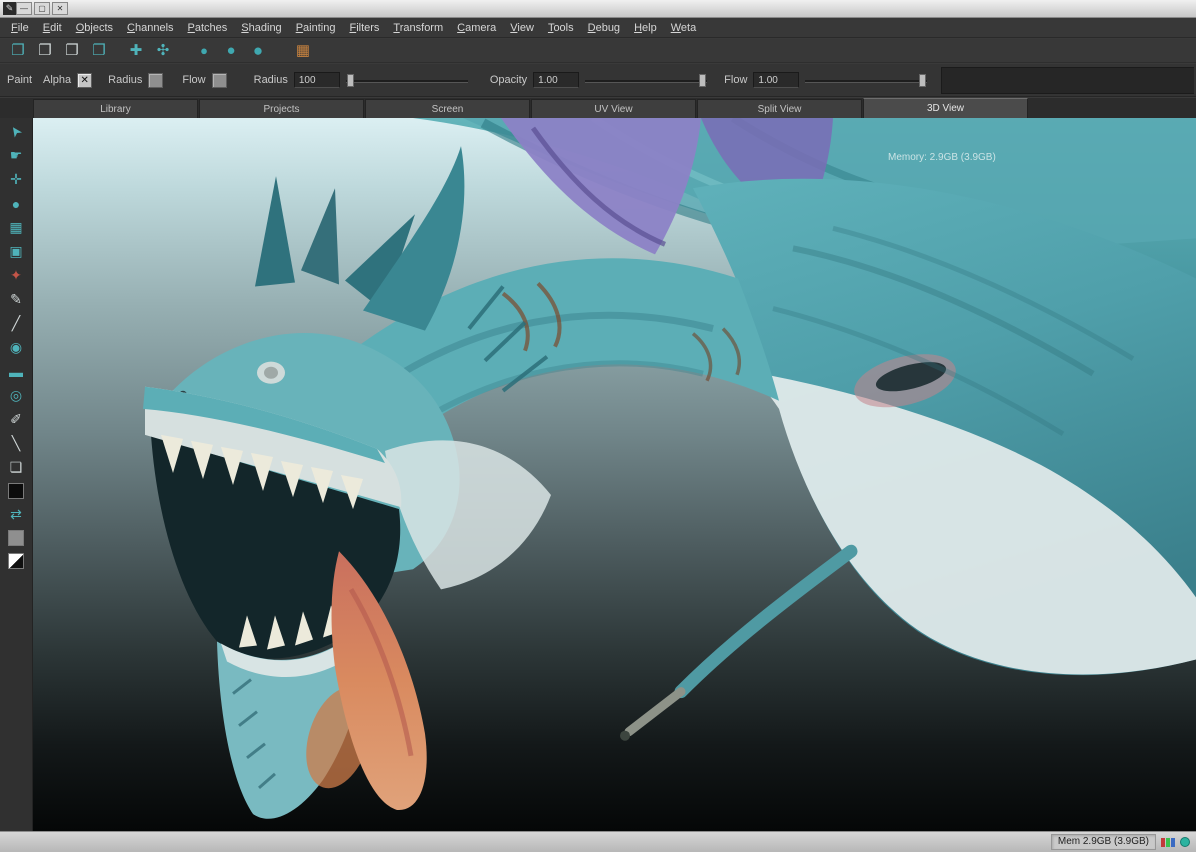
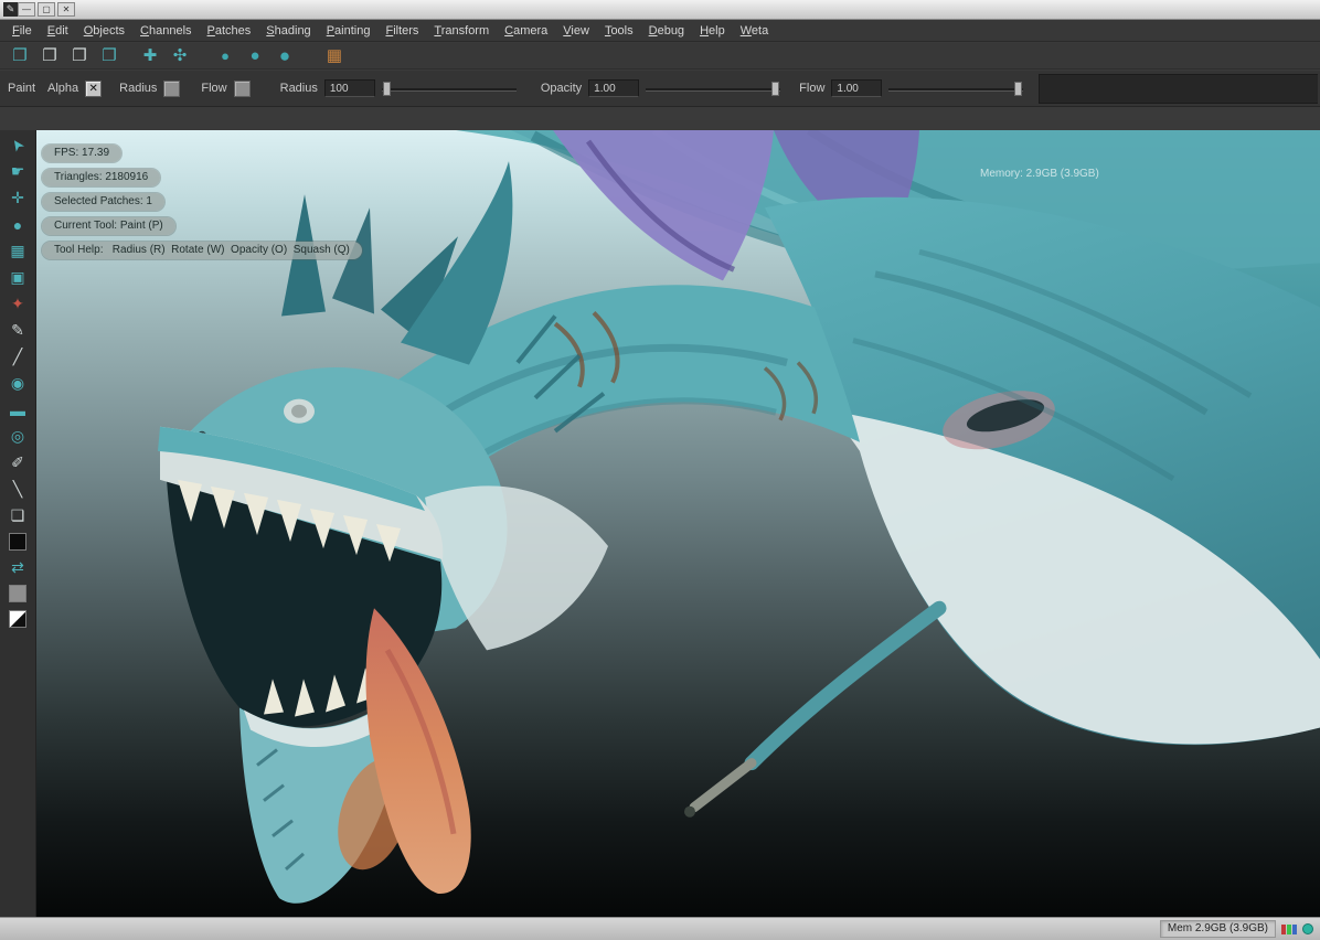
  ✎
  —
  ▢
  ✕
  File
  Edit
  Objects
  Channels
  Patches
  Shading
  Painting
  Filters
  Transform
  Camera
  View
  Tools
  Debug
  Help
  Weta
  ❐
  ❐
  ❐
  ❐
  ✚
  ✣
  ●
  ●
  ●
  ▦
  Paint
  Alpha
  ✕
  Radius
  Flow
  Radius
  100
  Opacity
  1.00
  Flow
  1.00
- Library
- Projects
- Screen
- UV View
- Split View
- 3D View
  ☛
  ✛
  ●
  ▦
  ▣
  ✦
  ✎
  ╱
  ◉
  ▬
  ◎
  ✐
  ╲
  ❏
  ⇄
+ FPS: 17.39
+ Triangles: 2180916
+ Selected Patches: 1
+ Current Tool: Paint (P)
+ Tool Help: Radius (R) Rotate (W) Opacity (O) Squash (Q)
  Memory: 2.9GB (3.9GB)
  Mem 2.9GB (3.9GB)
